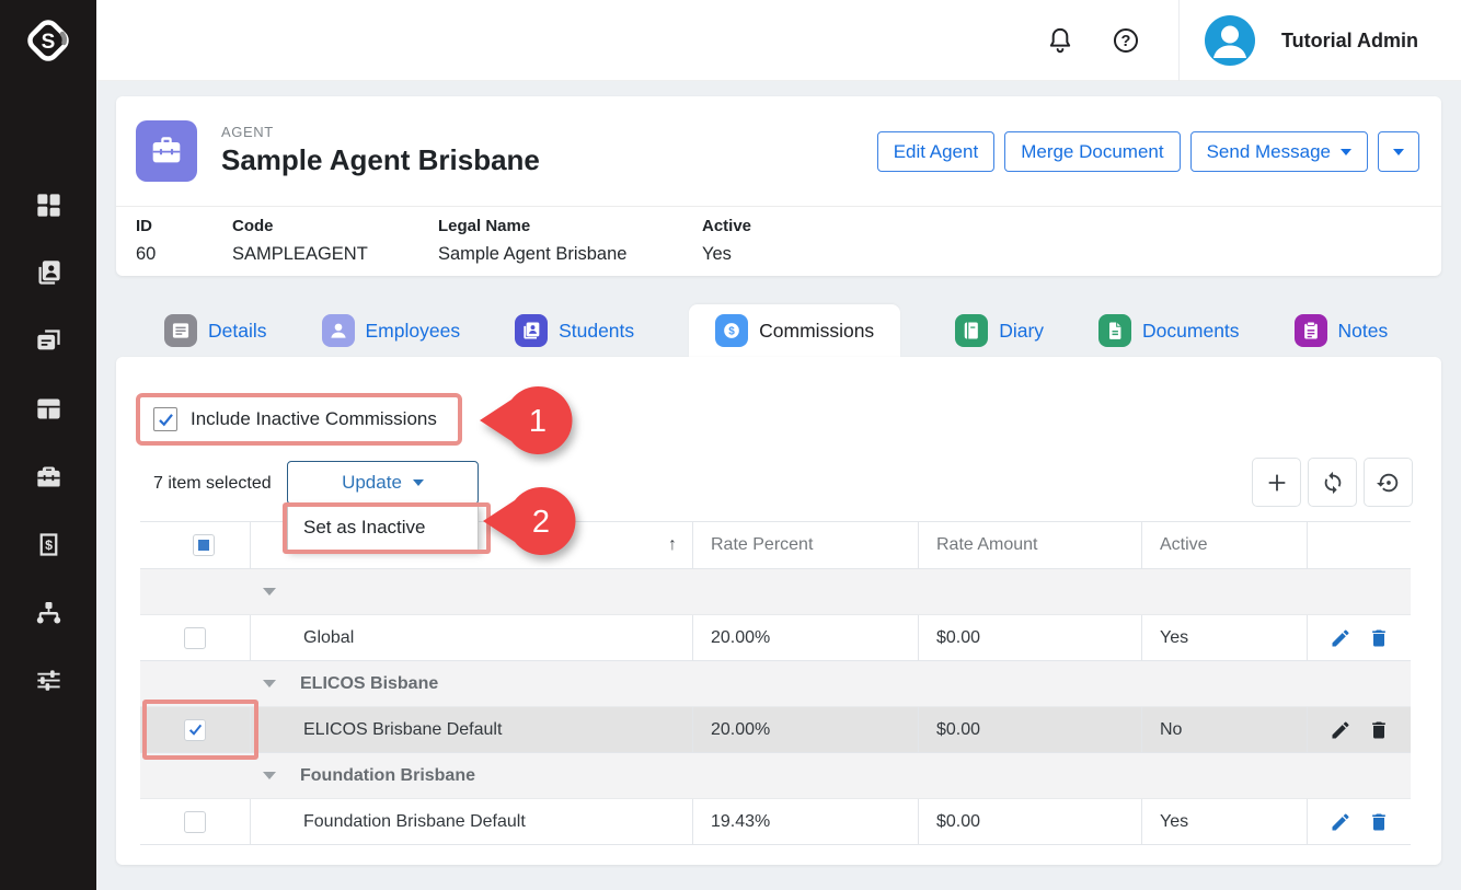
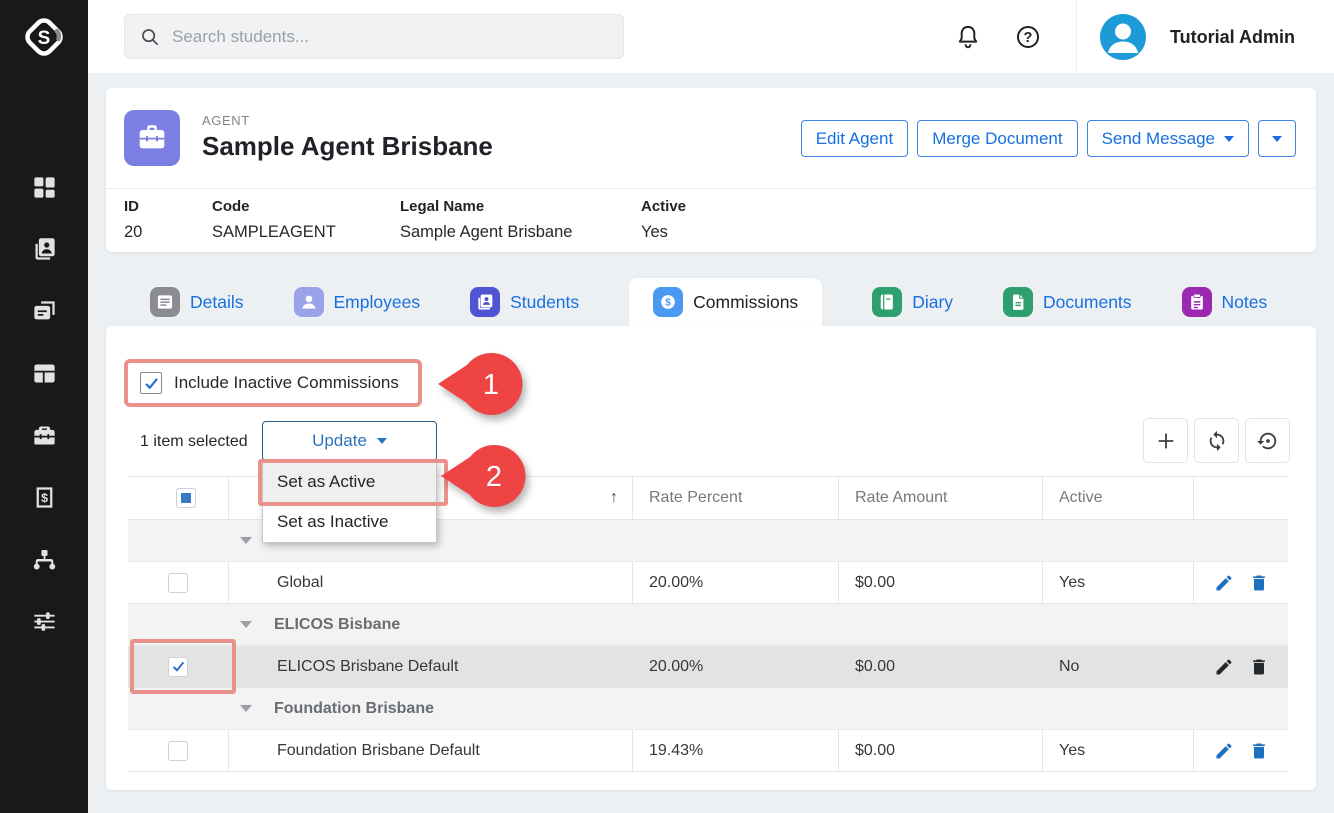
  S
  $
+ Search students...
  ?
  Tutorial Admin
  AGENT
  Sample Agent Brisbane
  Edit Agent
  Merge Document
  Send Message
  ID
- 60
+ 20
  Code
  SAMPLEAGENT
  Legal Name
  Sample Agent Brisbane
  Active
  Yes
  Details
  Employees
  Students
  $
  Commissions
  Diary
  Documents
  Notes
  Include Inactive Commissions
  1
- 7 item selected
+ 1 item selected
  Update
  ↑
  Rate Percent
  Rate Amount
  Active
  Global
  20.00%
  $0.00
  Yes
  ELICOS Bisbane
  ELICOS Brisbane Default
  20.00%
  $0.00
  No
  Foundation Brisbane
  Foundation Brisbane Default
  19.43%
  $0.00
  Yes
+ Set as Active
  Set as Inactive
  2
